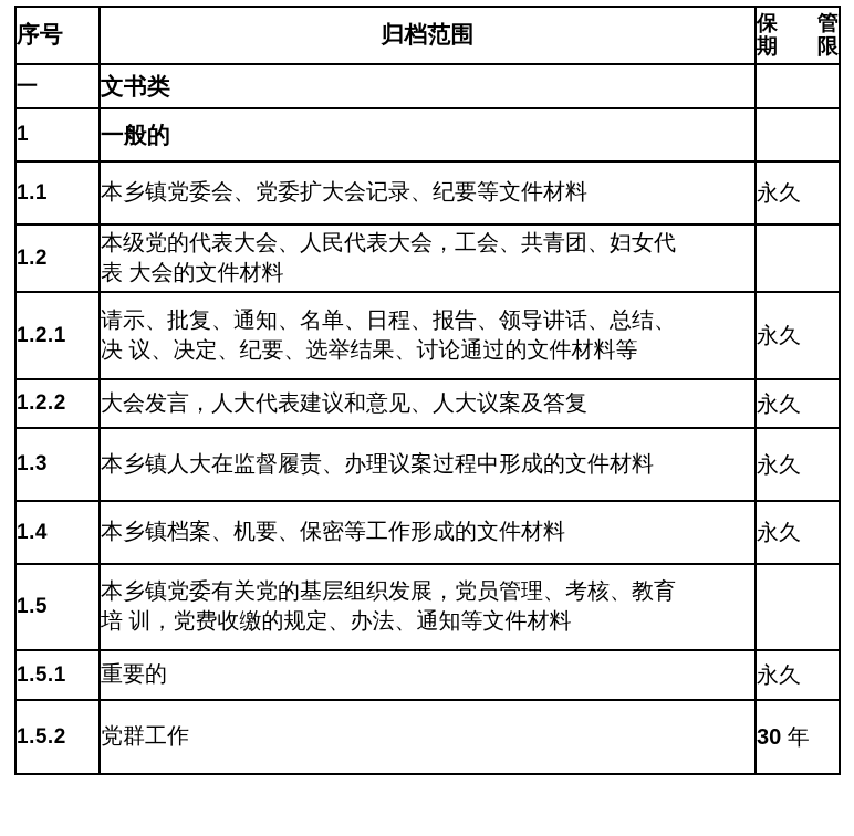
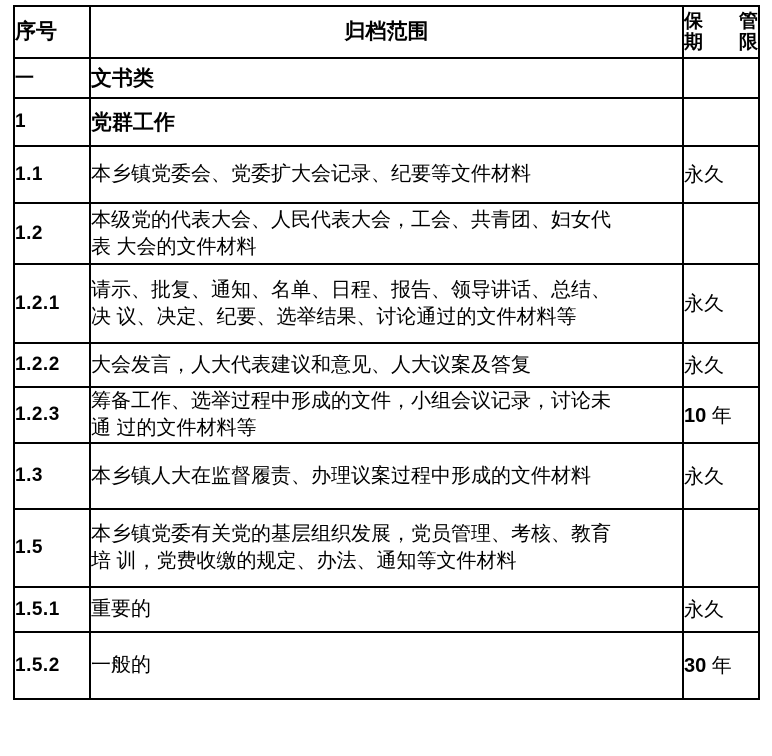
  序号	归档范围	保 管 期 限
  一	文书类
- 1	一般的
+ 1	党群工作
  1.1	本乡镇党委会、党委扩大会记录、纪要等文件材料	永久
  1.2	本级党的代表大会、人民代表大会，工会、共青团、妇女代 表 大会的文件材料
  1.2.1	请示、批复、通知、名单、日程、报告、领导讲话、总结、 决 议、决定、纪要、选举结果、讨论通过的文件材料等	永久
  1.2.2	大会发言，人大代表建议和意见、人大议案及答复	永久
+ 1.2.3	筹备工作、选举过程中形成的文件，小组会议记录，讨论未 通 过的文件材料等	10 年
  1.3	本乡镇人大在监督履责、办理议案过程中形成的文件材料	永久
- 1.4	本乡镇档案、机要、保密等工作形成的文件材料	永久
  1.5	本乡镇党委有关党的基层组织发展，党员管理、考核、教育 培 训，党费收缴的规定、办法、通知等文件材料
  1.5.1	重要的	永久
- 1.5.2	党群工作	30 年
+ 1.5.2	一般的	30 年
